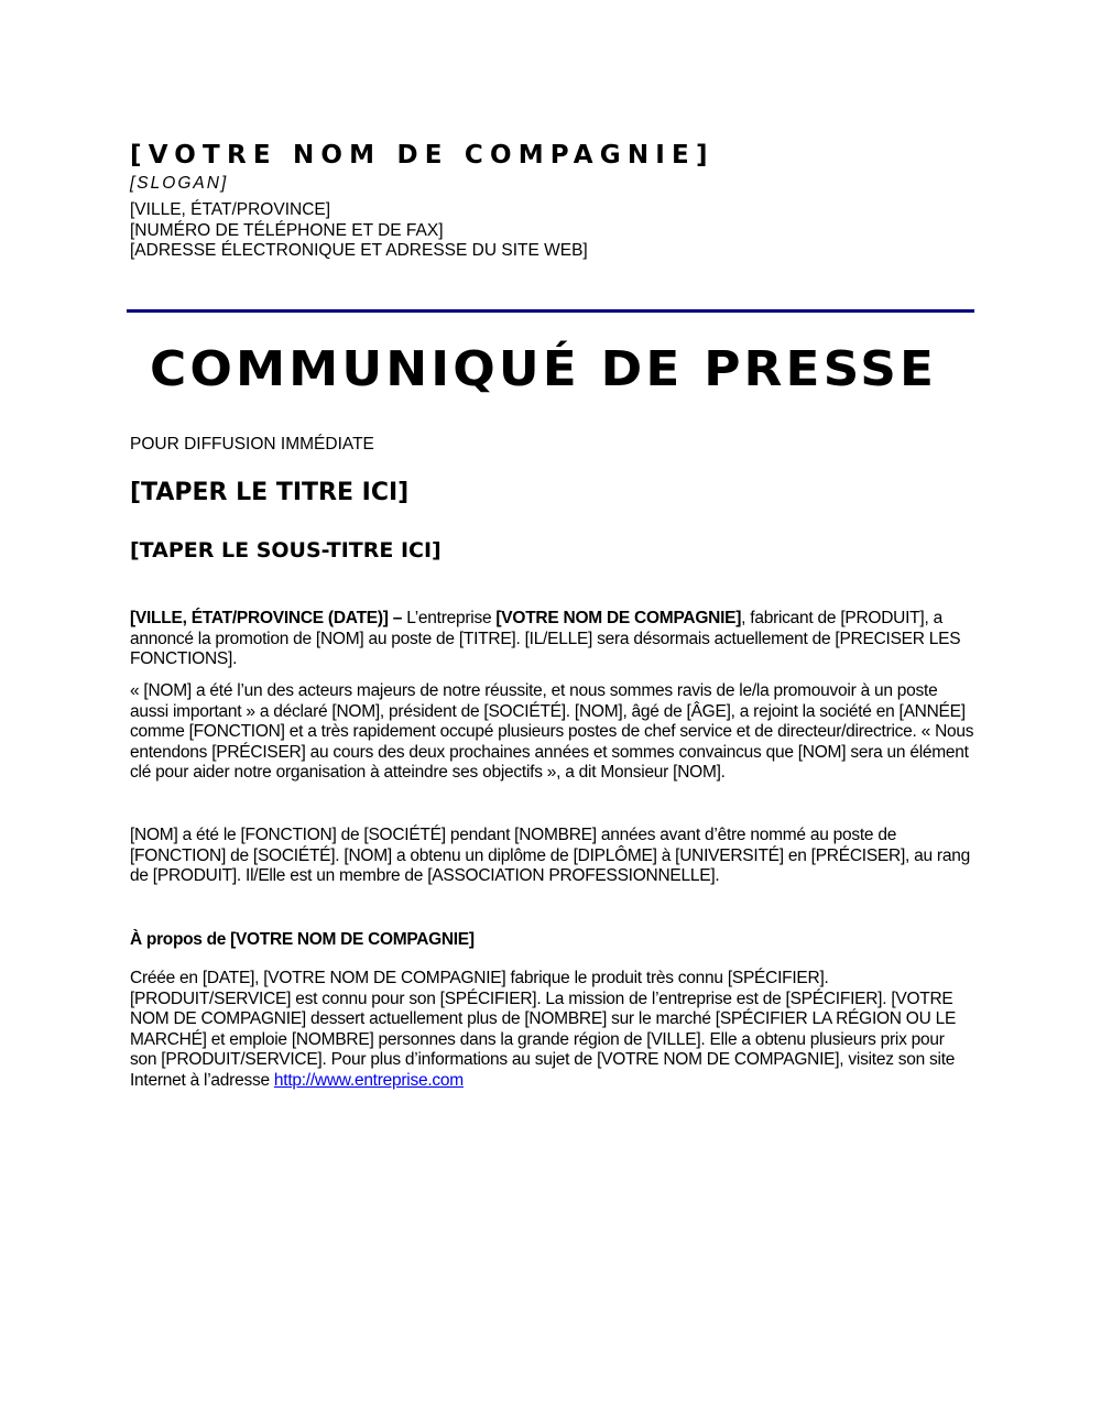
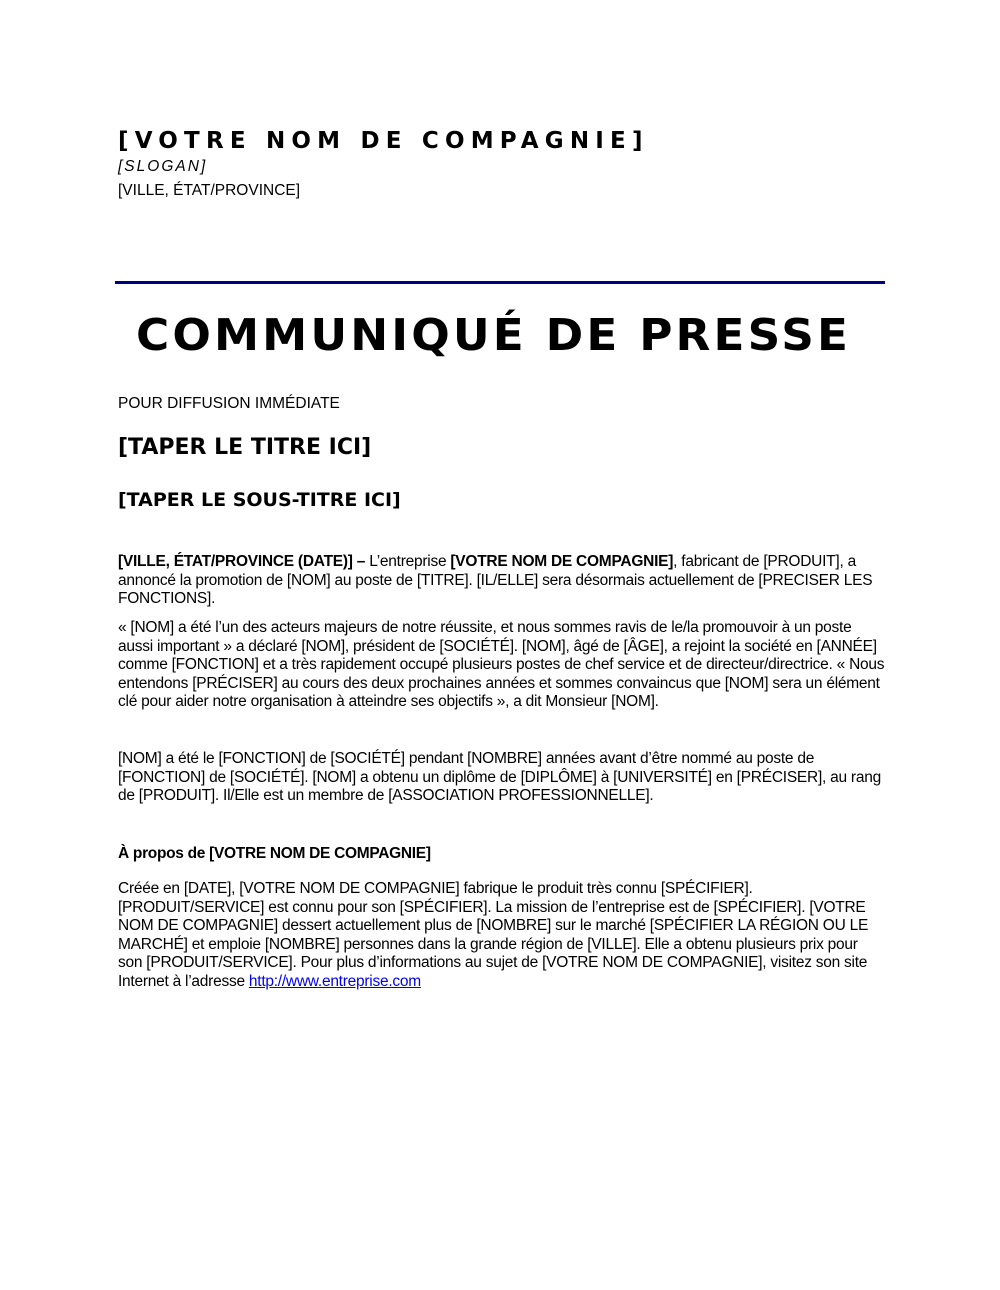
  [VOTRE NOM DE COMPAGNIE]
  [SLOGAN]
  [VILLE, ÉTAT/PROVINCE]
- [NUMÉRO DE TÉLÉPHONE ET DE FAX]
- [ADRESSE ÉLECTRONIQUE ET ADRESSE DU SITE WEB]
  COMMUNIQUÉ DE PRESSE
  POUR DIFFUSION IMMÉDIATE
  [TAPER LE TITRE ICI]
  [TAPER LE SOUS-TITRE ICI]
  [VILLE, ÉTAT/PROVINCE (DATE)] – L’entreprise [VOTRE NOM DE COMPAGNIE], fabricant de [PRODUIT], a annoncé la promotion de [NOM] au poste de [TITRE]. [IL/ELLE] sera désormais actuellement de [PRECISER LES FONCTIONS].
  « [NOM] a été l’un des acteurs majeurs de notre réussite, et nous sommes ravis de le/la promouvoir à un poste aussi important » a déclaré [NOM], président de [SOCIÉTÉ]. [NOM], âgé de [ÂGE], a rejoint la société en [ANNÉE] comme [FONCTION] et a très rapidement occupé plusieurs postes de chef service et de directeur/directrice. « Nous entendons [PRÉCISER] au cours des deux prochaines années et sommes convaincus que [NOM] sera un élément clé pour aider notre organisation à atteindre ses objectifs », a dit Monsieur [NOM].
  [NOM] a été le [FONCTION] de [SOCIÉTÉ] pendant [NOMBRE] années avant d’être nommé au poste de [FONCTION] de [SOCIÉTÉ]. [NOM] a obtenu un diplôme de [DIPLÔME] à [UNIVERSITÉ] en [PRÉCISER], au rang de [PRODUIT]. Il/Elle est un membre de [ASSOCIATION PROFESSIONNELLE].
  À propos de [VOTRE NOM DE COMPAGNIE]
  Créée en [DATE], [VOTRE NOM DE COMPAGNIE] fabrique le produit très connu [SPÉCIFIER]. [PRODUIT/SERVICE] est connu pour son [SPÉCIFIER]. La mission de l’entreprise est de [SPÉCIFIER]. [VOTRE NOM DE COMPAGNIE] dessert actuellement plus de [NOMBRE] sur le marché [SPÉCIFIER LA RÉGION OU LE MARCHÉ] et emploie [NOMBRE] personnes dans la grande région de [VILLE]. Elle a obtenu plusieurs prix pour son [PRODUIT/SERVICE]. Pour plus d’informations au sujet de [VOTRE NOM DE COMPAGNIE], visitez son site Internet à l’adresse http://www.entreprise.com
